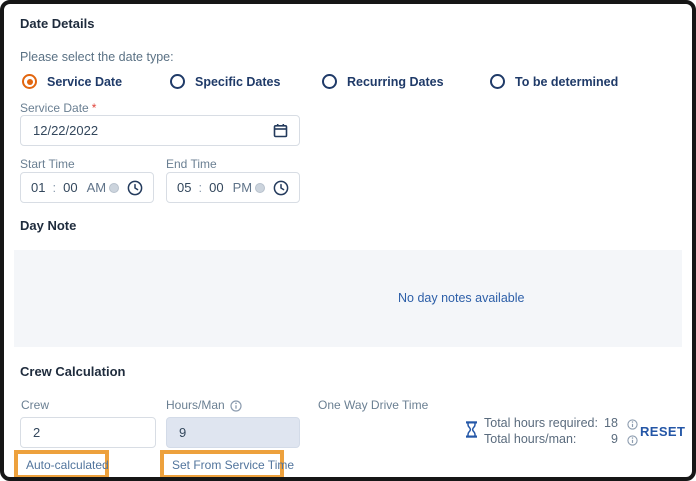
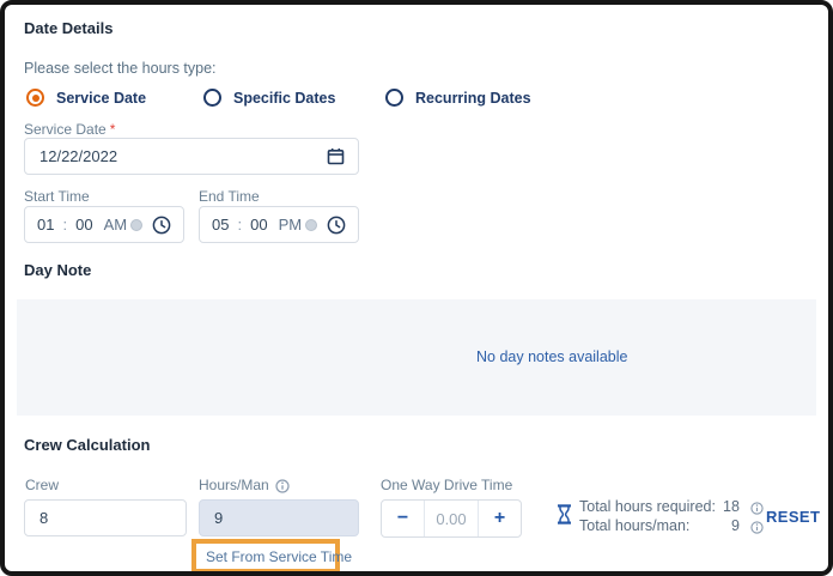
  Date Details
- Please select the date type:
+ Please select the hours type:
  Service Date
  Specific Dates
  Recurring Dates
- To be determined
  Service Date *
  12/22/2022
  Start Time
  End Time
  01
  :
  00
  AM
  05
  :
  00
  PM
  Day Note
  No day notes available
  Crew Calculation
  Crew
  Hours/Man
  One Way Drive Time
- 2
+ 8
  9
+ −
+ 0.00
+ +
  Total hours required:
  18
  Total hours/man:
  9
  RESET
- Auto-calculated
  Set From Service Time
